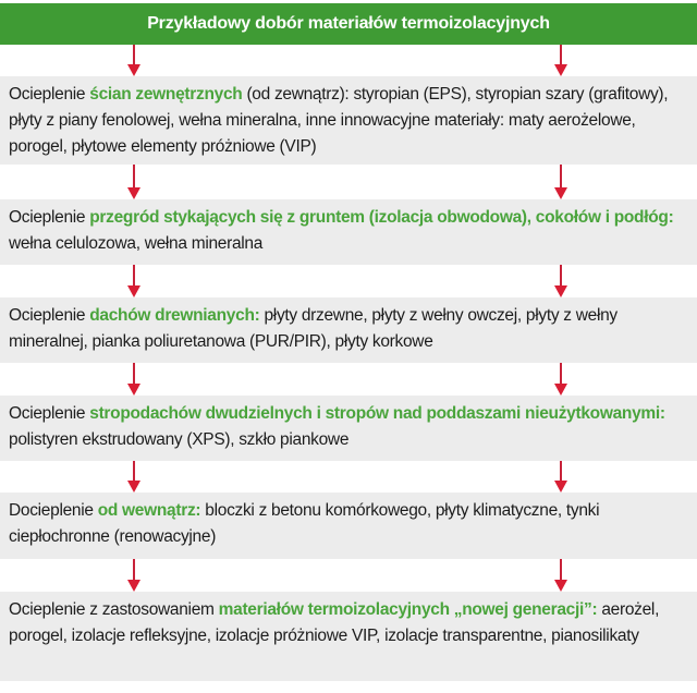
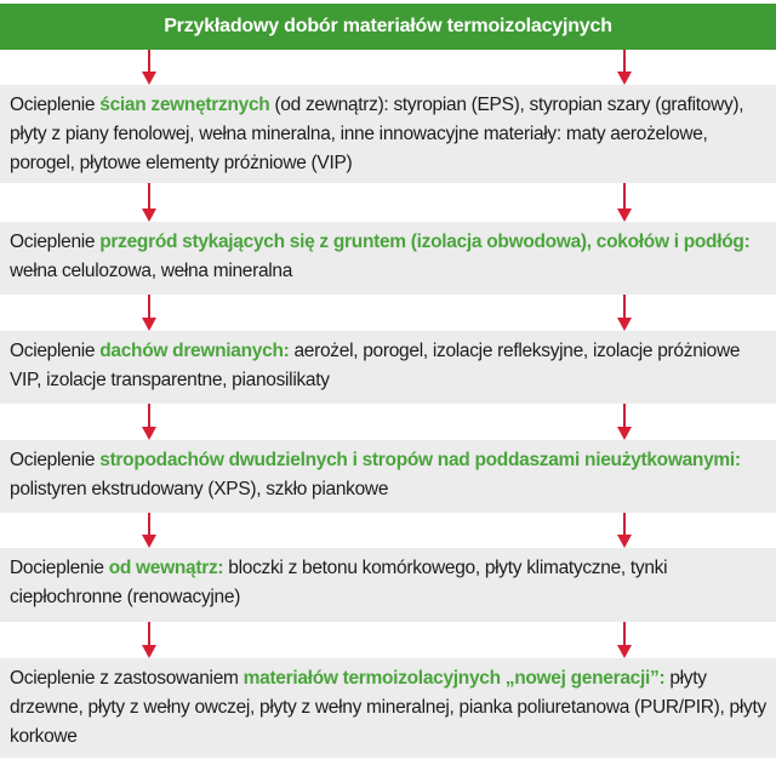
  Przykładowy dobór materiałów termoizolacyjnych
  Ocieplenie ścian zewnętrznych (od zewnątrz): styropian (EPS), styropian szary (grafitowy), płyty z piany fenolowej, wełna mineralna, inne innowacyjne materiały: maty aerożelowe, porogel, płytowe elementy próżniowe (VIP)
  Ocieplenie przegród stykających się z gruntem (izolacja obwodowa), cokołów i podłóg: wełna celulozowa, wełna mineralna
- Ocieplenie dachów drewnianych: płyty drzewne, płyty z wełny owczej, płyty z wełny mineralnej, pianka poliuretanowa (PUR/PIR), płyty korkowe
+ Ocieplenie dachów drewnianych: aerożel, porogel, izolacje refleksyjne, izolacje próżniowe VIP, izolacje transparentne, pianosilikaty
  Ocieplenie stropodachów dwudzielnych i stropów nad poddaszami nieużytkowanymi: polistyren ekstrudowany (XPS), szkło piankowe
  Docieplenie od wewnątrz: bloczki z betonu komórkowego, płyty klimatyczne, tynki ciepłochronne (renowacyjne)
- Ocieplenie z zastosowaniem materiałów termoizolacyjnych „nowej generacji”: aerożel, porogel, izolacje refleksyjne, izolacje próżniowe VIP, izolacje transparentne, pianosilikaty
+ Ocieplenie z zastosowaniem materiałów termoizolacyjnych „nowej generacji”: płyty drzewne, płyty z wełny owczej, płyty z wełny mineralnej, pianka poliuretanowa (PUR/PIR), płyty korkowe
